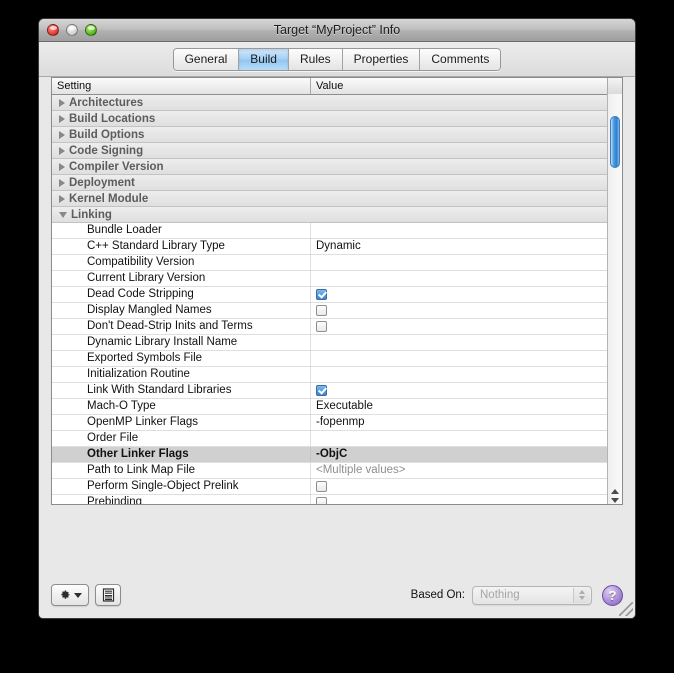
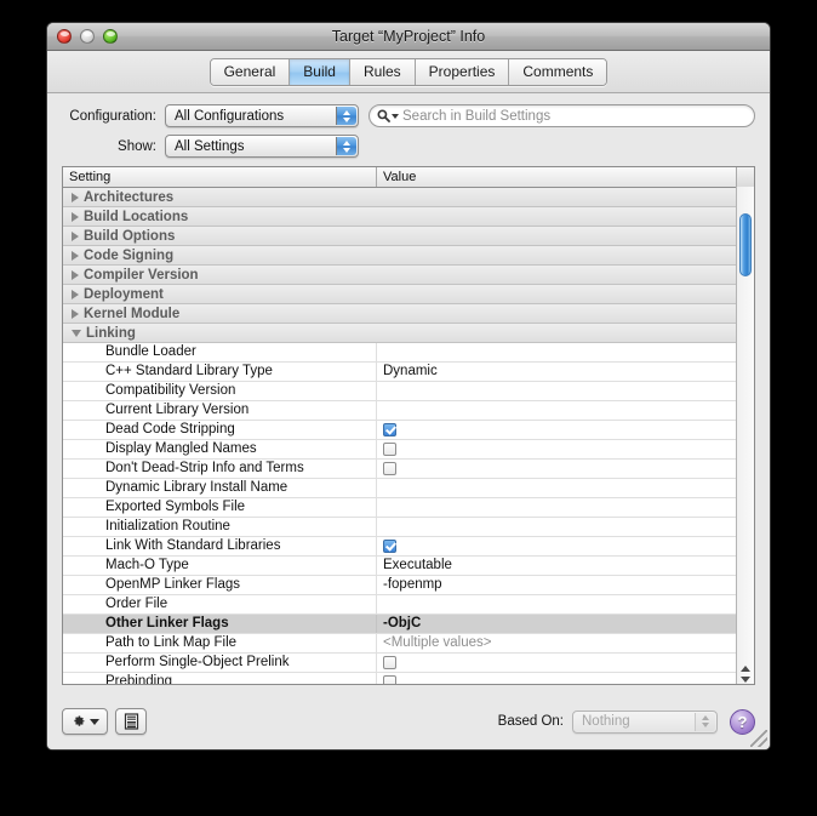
  Target “MyProject” Info
  General
  Build
  Rules
  Properties
  Comments
+ Configuration:
+ All Configurations
+ Search in Build Settings
+ Show:
+ All Settings
  Setting
  Value
  Architectures
  Build Locations
  Build Options
  Code Signing
  Compiler Version
  Deployment
  Kernel Module
  Linking
  Bundle Loader
  C++ Standard Library Type
  Dynamic
  Compatibility Version
  Current Library Version
  Dead Code Stripping
  Display Mangled Names
- Don't Dead-Strip Inits and Terms
+ Don't Dead-Strip Info and Terms
  Dynamic Library Install Name
  Exported Symbols File
  Initialization Routine
  Link With Standard Libraries
  Mach-O Type
  Executable
  OpenMP Linker Flags
  -fopenmp
  Order File
  Other Linker Flags
  -ObjC
  Path to Link Map File
  <Multiple values>
  Perform Single-Object Prelink
  Prebinding
  Based On:
  Nothing
  ?
